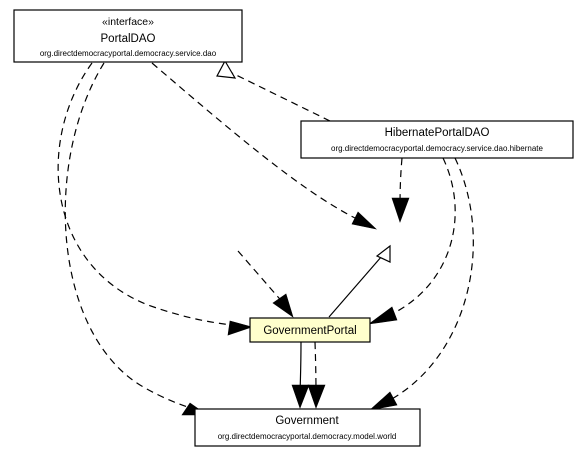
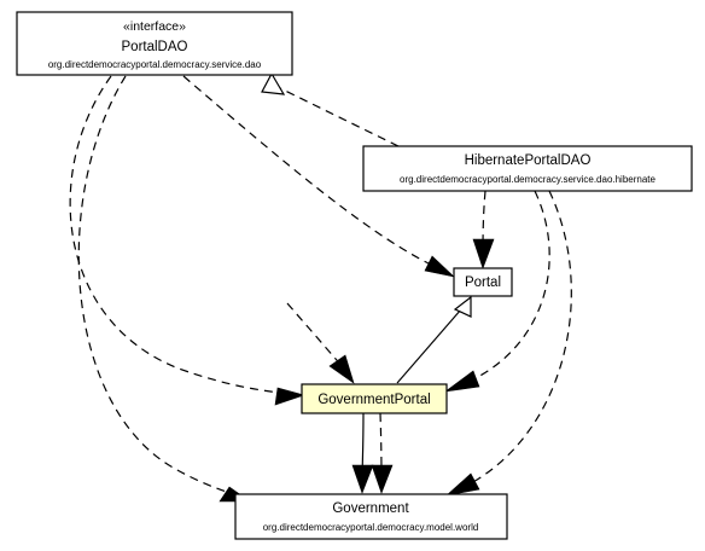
  «interface»
  PortalDAO
  org.directdemocracyportal.democracy.service.dao
  HibernatePortalDAO
  org.directdemocracyportal.democracy.service.dao.hibernate
+ Portal
  GovernmentPortal
  Government
  org.directdemocracyportal.democracy.model.world
